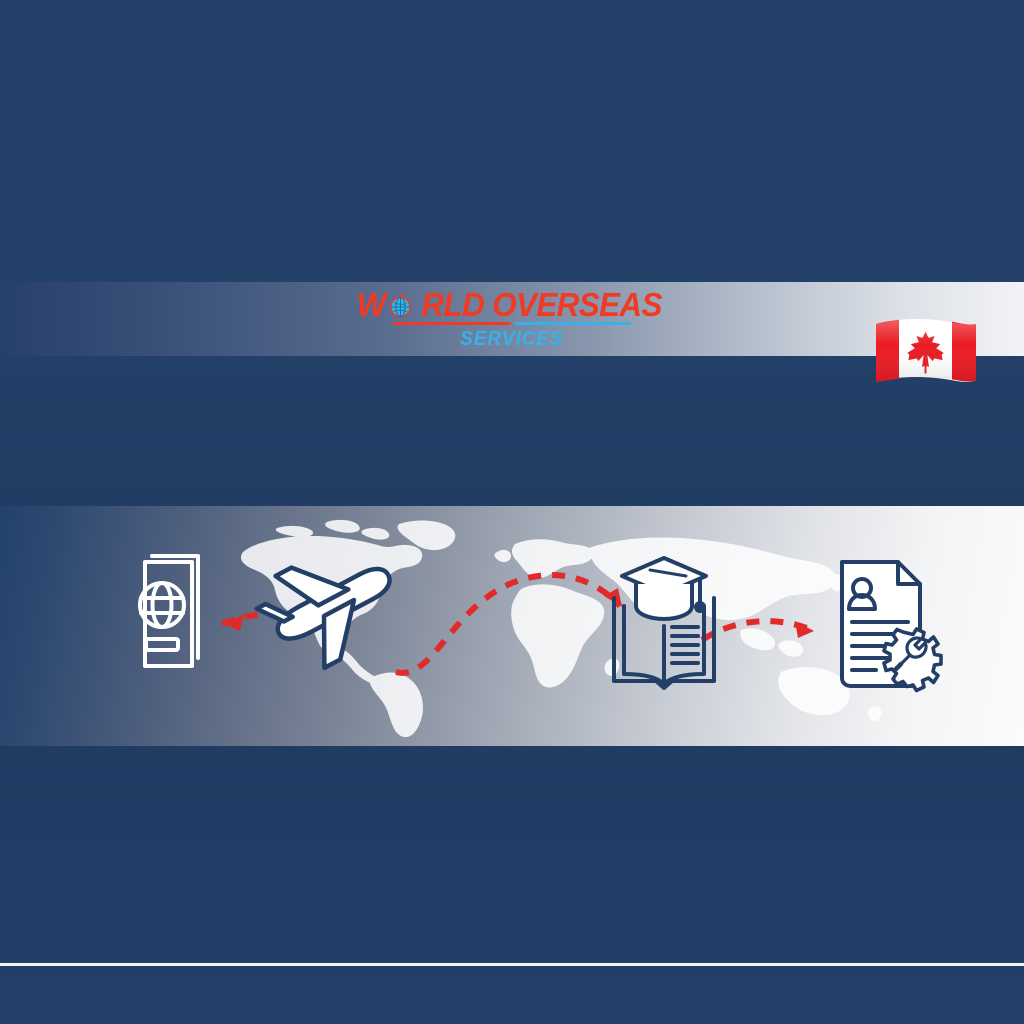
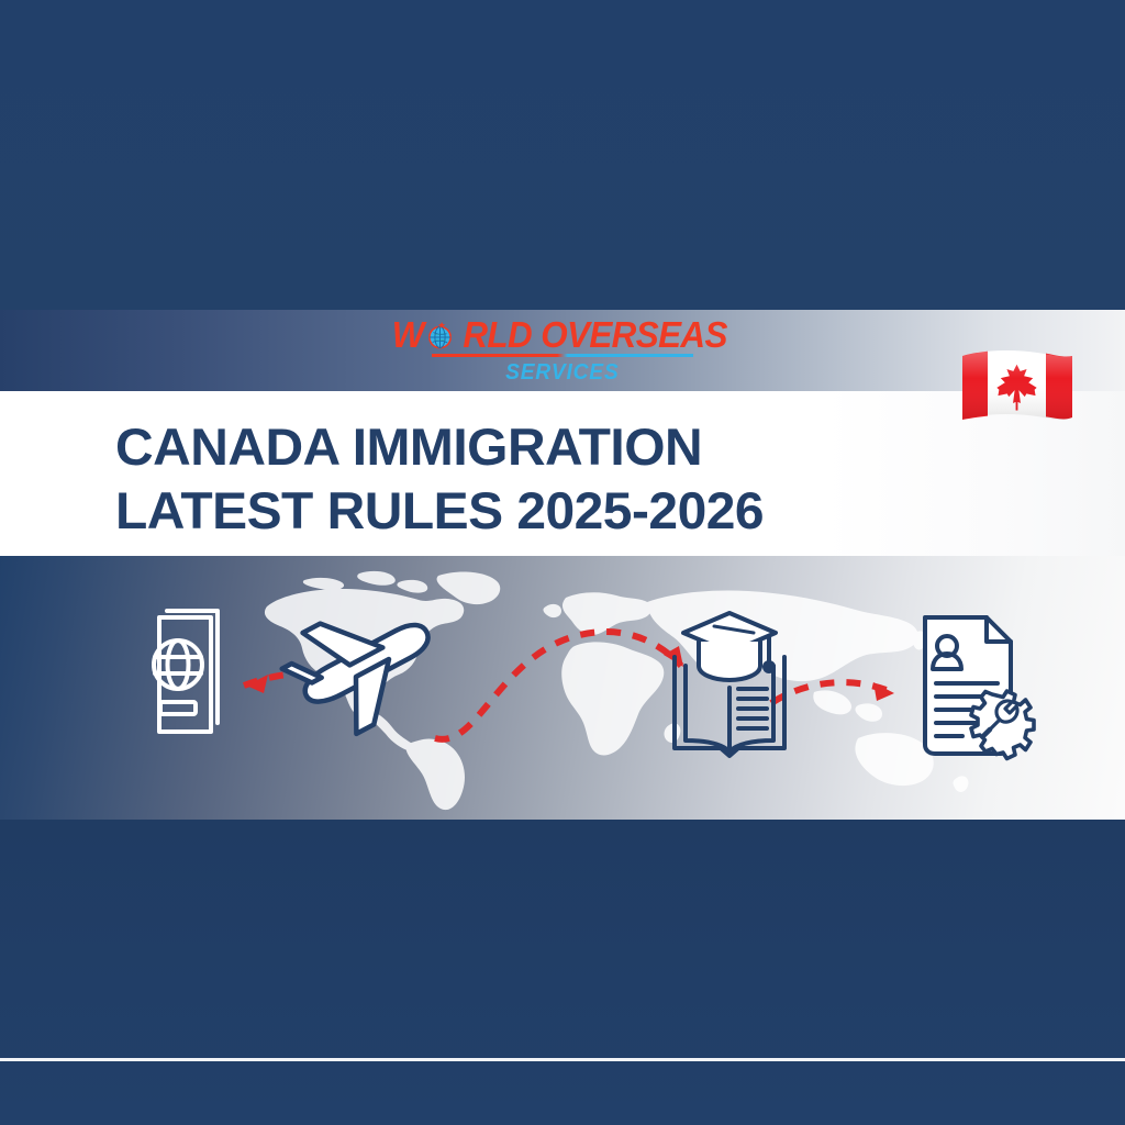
  W
  RLD OVERSEAS
  SERVICES
+ CANADA IMMIGRATION
+ LATEST RULES 2025-2026
